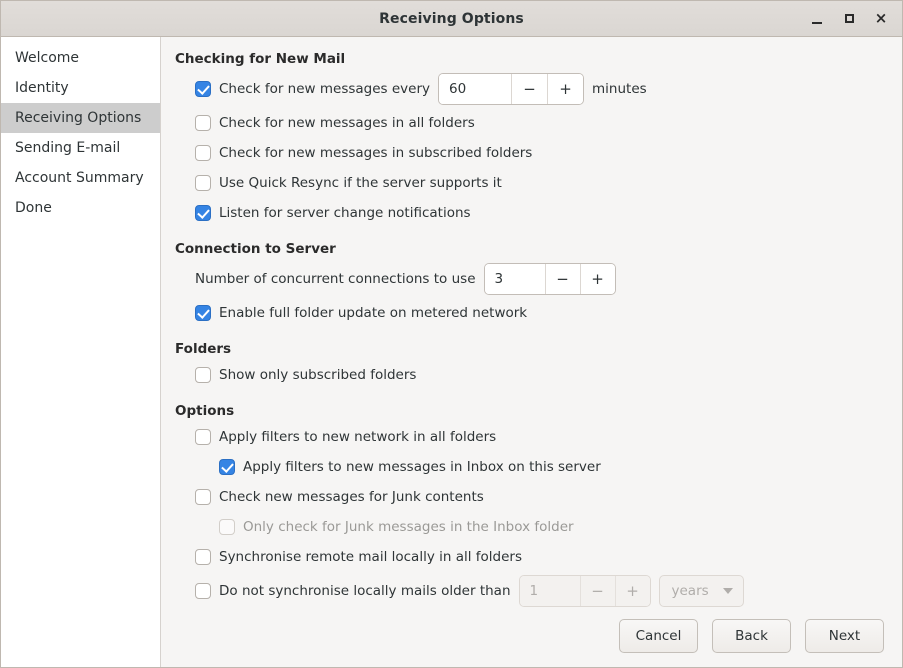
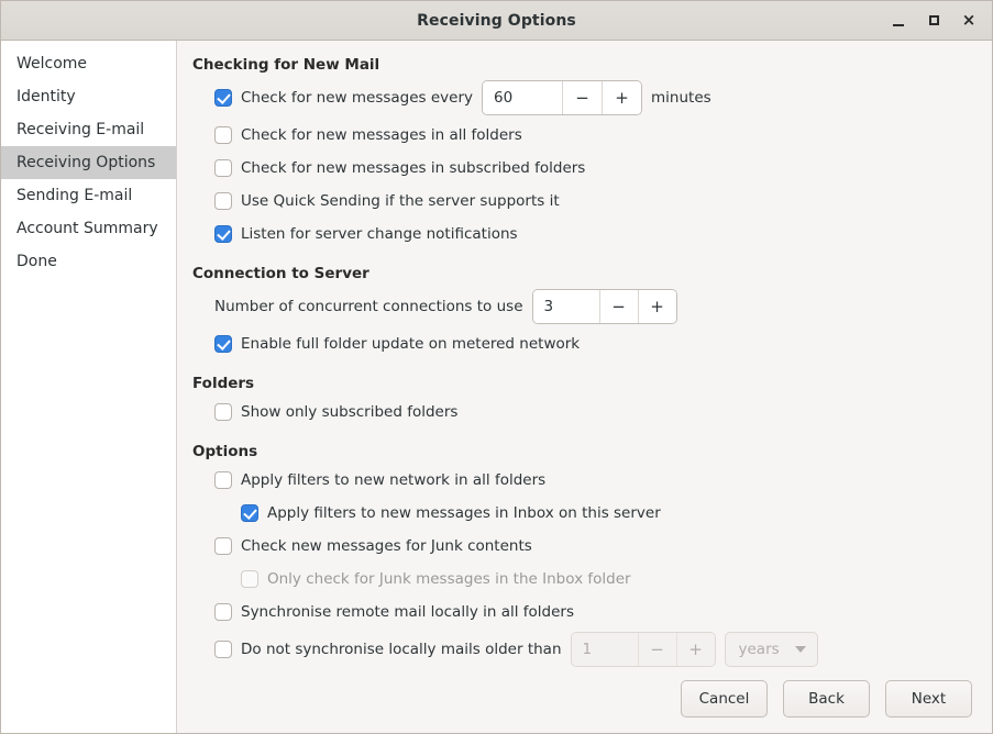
  Receiving Options
  ×
  Welcome
  Identity
+ Receiving E-mail
  Receiving Options
  Sending E-mail
  Account Summary
  Done
  Checking for New Mail
  Check for new messages every
  60
  −
  +
  minutes
  Check for new messages in all folders
  Check for new messages in subscribed folders
- Use Quick Resync if the server supports it
+ Use Quick Sending if the server supports it
  Listen for server change notifications
  Connection to Server
  Number of concurrent connections to use
  3
  −
  +
  Enable full folder update on metered network
  Folders
  Show only subscribed folders
  Options
  Apply filters to new network in all folders
  Apply filters to new messages in Inbox on this server
  Check new messages for Junk contents
  Only check for Junk messages in the Inbox folder
  Synchronise remote mail locally in all folders
  Do not synchronise locally mails older than
  1
  −
  +
  years
  Cancel
  Back
  Next
